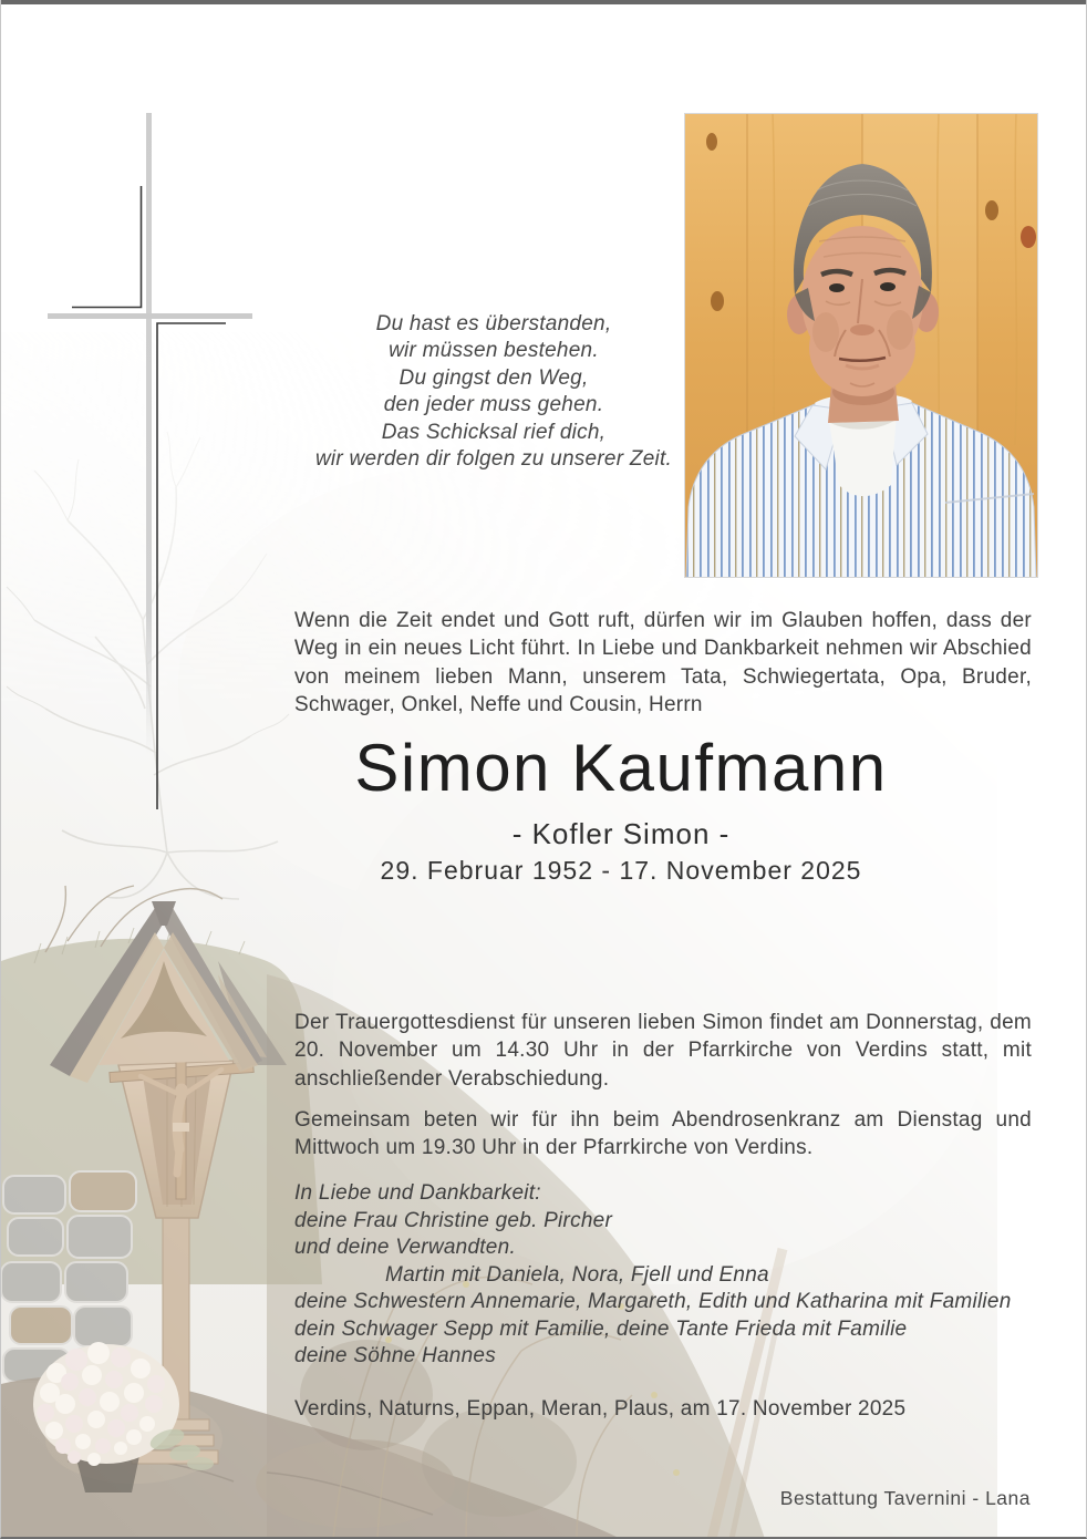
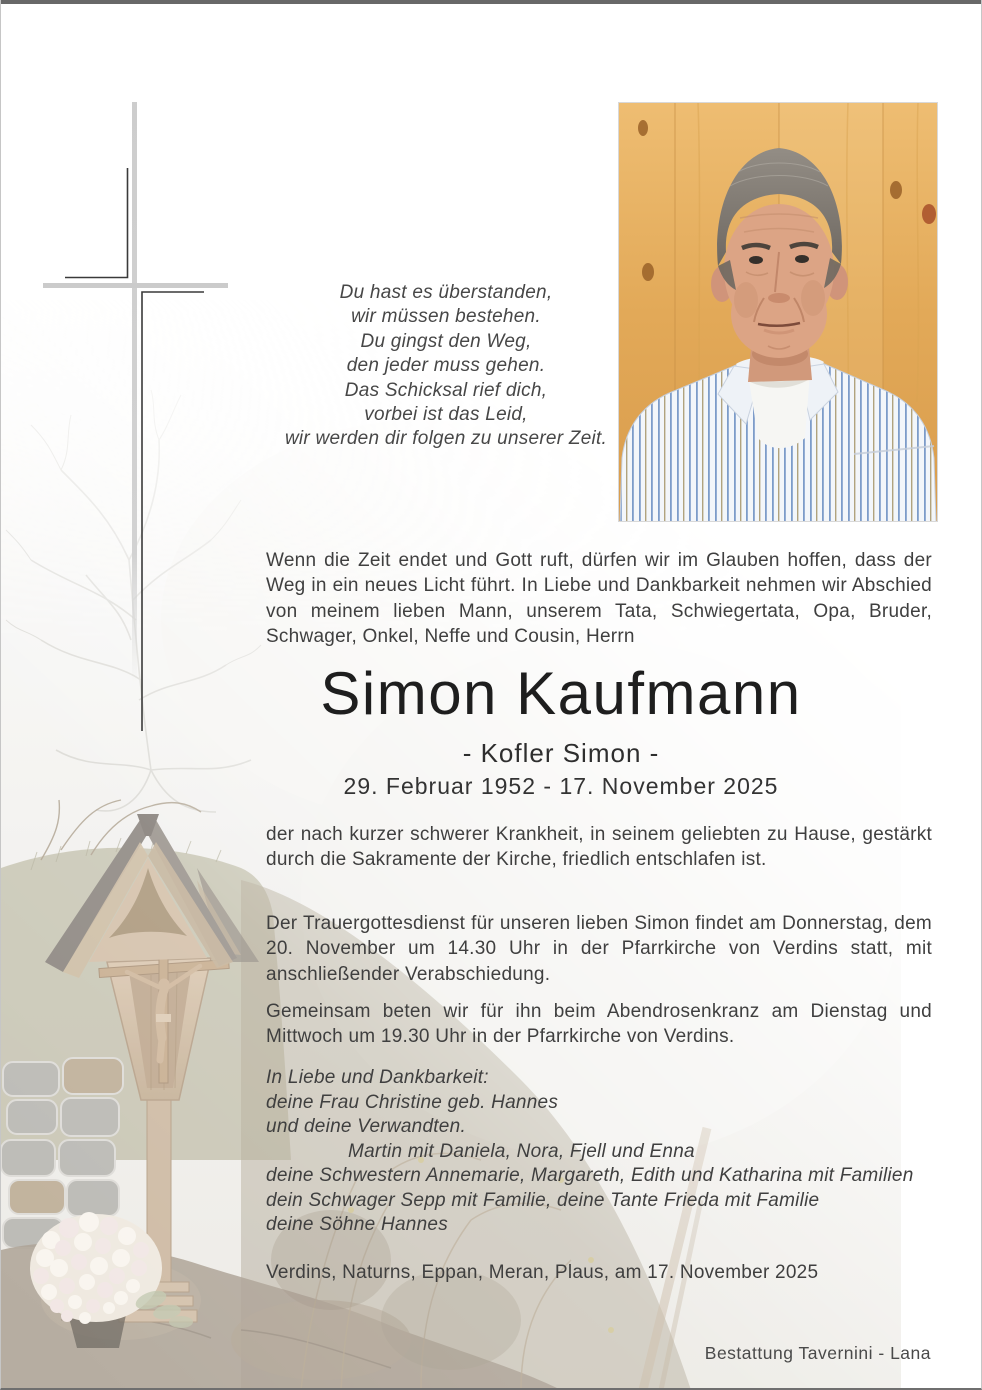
  Du hast es überstanden,
  wir müssen bestehen.
  Du gingst den Weg,
  den jeder muss gehen.
  Das Schicksal rief dich,
+ vorbei ist das Leid,
  wir werden dir folgen zu unserer Zeit.
  Wenn die Zeit endet und Gott ruft, dürfen wir im Glauben hoffen, dass der Weg in ein neues Licht führt. In Liebe und Dankbarkeit nehmen wir Abschied von meinem lieben Mann, unserem Tata, Schwiegertata, Opa, Bruder, Schwager, Onkel, Neffe und Cousin, Herrn
  Simon Kaufmann
  - Kofler Simon -
  29. Februar 1952 - 17. November 2025
+ der nach kurzer schwerer Krankheit, in seinem geliebten zu Hause, gestärkt durch die Sakramente der Kirche, friedlich entschlafen ist.
  Der Trauergottesdienst für unseren lieben Simon findet am Donnerstag, dem 20. November um 14.30 Uhr in der Pfarrkirche von Verdins statt, mit anschließender Verabschiedung.
  Gemeinsam beten wir für ihn beim Abendrosenkranz am Dienstag und Mittwoch um 19.30 Uhr in der Pfarrkirche von Verdins.
  In Liebe und Dankbarkeit:
- deine Frau Christine geb. Pircher
+ deine Frau Christine geb. Hannes
  und deine Verwandten.
  Martin mit Daniela, Nora, Fjell und Enna
  deine Schwestern Annemarie, Margareth, Edith und Katharina mit Familien
  dein Schwager Sepp mit Familie, deine Tante Frieda mit Familie
  deine Söhne Hannes
  Verdins, Naturns, Eppan, Meran, Plaus, am 17. November 2025
  Bestattung Tavernini - Lana
